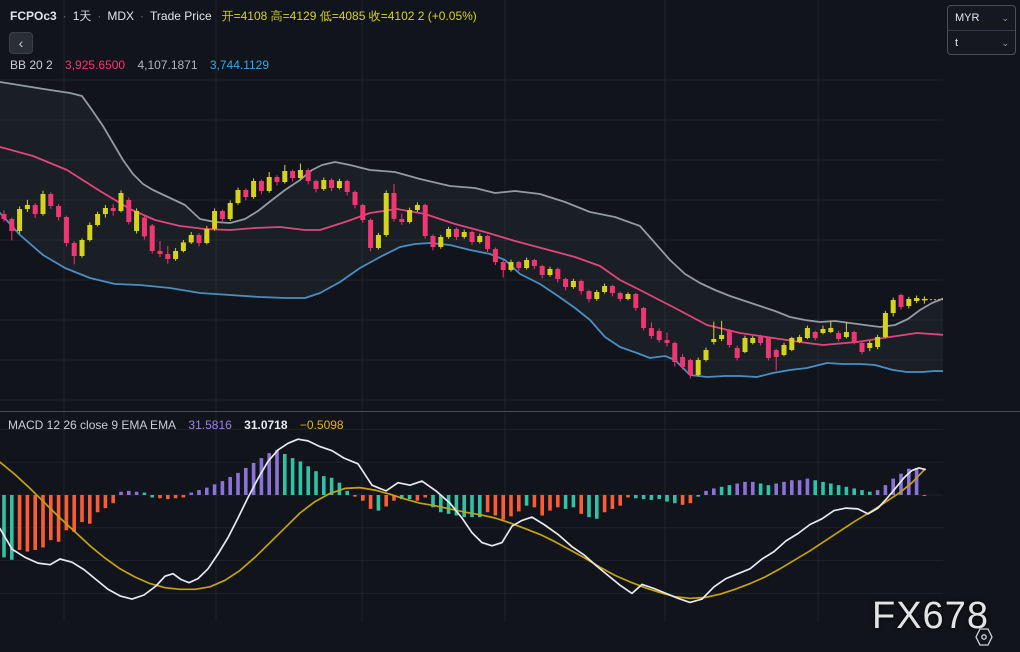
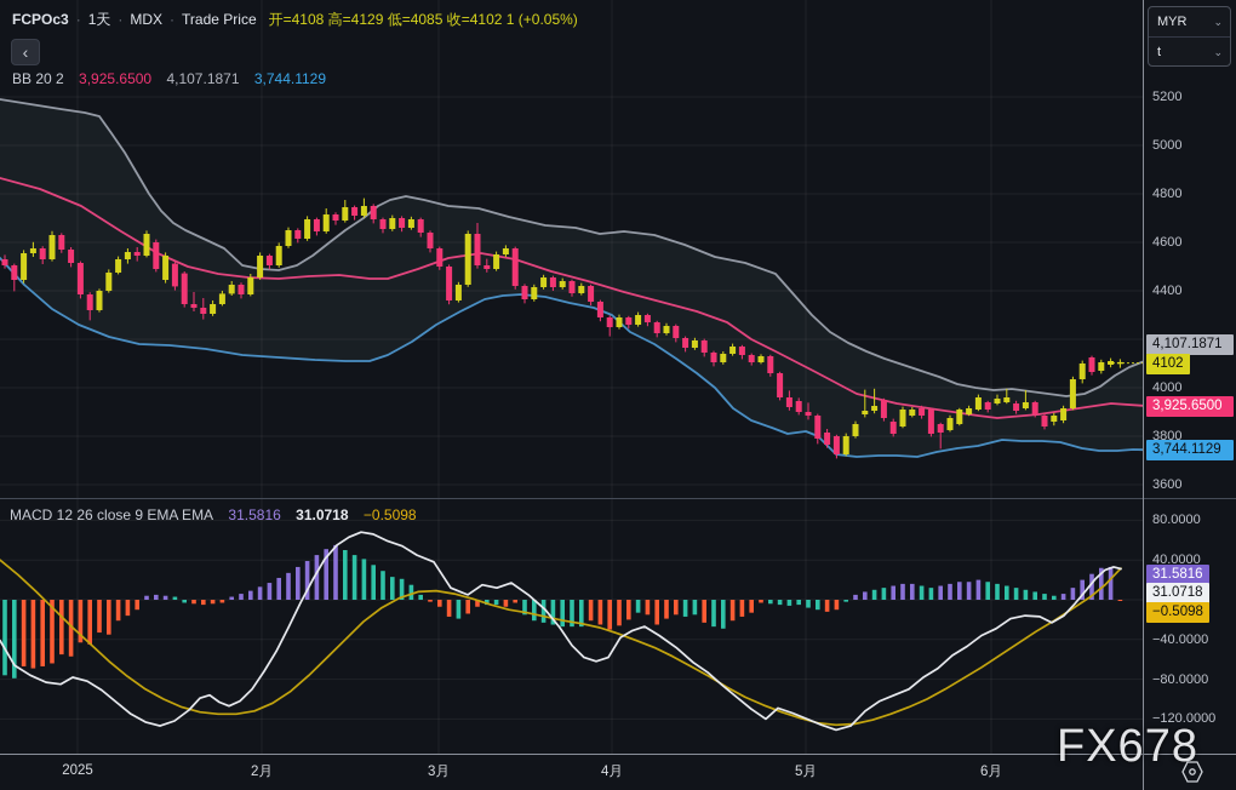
- FCPOc3 · 1天 · MDX · Trade Price 开=4108 高=4129 低=4085 收=4102 2 (+0.05%)
+ FCPOc3 · 1天 · MDX · Trade Price 开=4108 高=4129 低=4085 收=4102 1 (+0.05%)
  ‹
  BB 20 2 3,925.6500 4,107.1871 3,744.1129
  MACD 12 26 close 9 EMA EMA 31.5816 31.0718 −0.5098
+ 5200
+ 5000
+ 4800
+ 4600
+ 4400
+ 4000
+ 3800
+ 3600
+ 80.0000
+ 40.0000
+ −40.0000
+ −80.0000
+ −120.0000
+ 4,107.1871
+ 4102
+ 3,925.6500
+ 3,744.1129
+ 31.5816
+ 31.0718
+ −0.5098
+ 2025
+ 2月
+ 3月
+ 4月
+ 5月
+ 6月
  MYR
  ⌄
  t
  ⌄
  FX678
